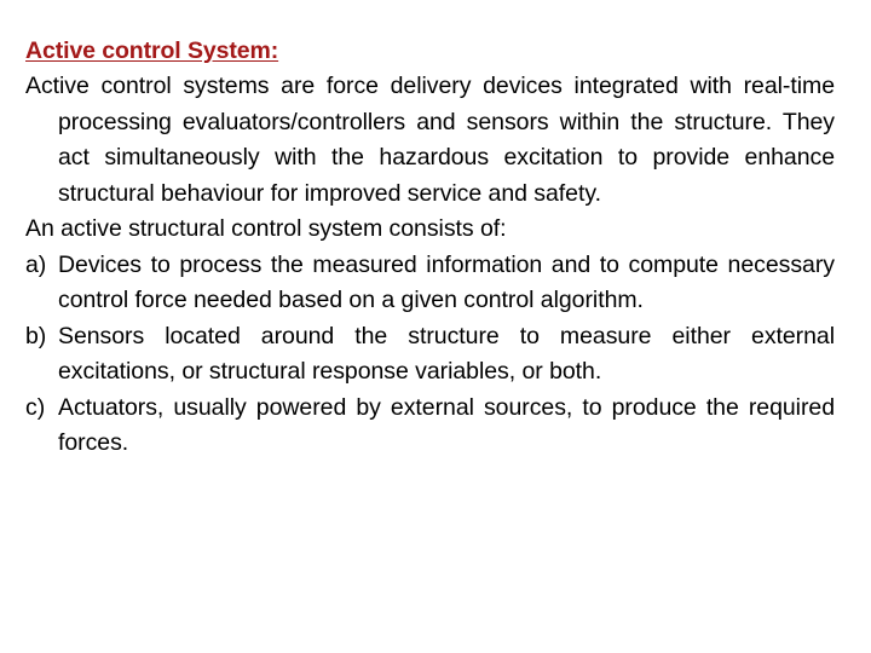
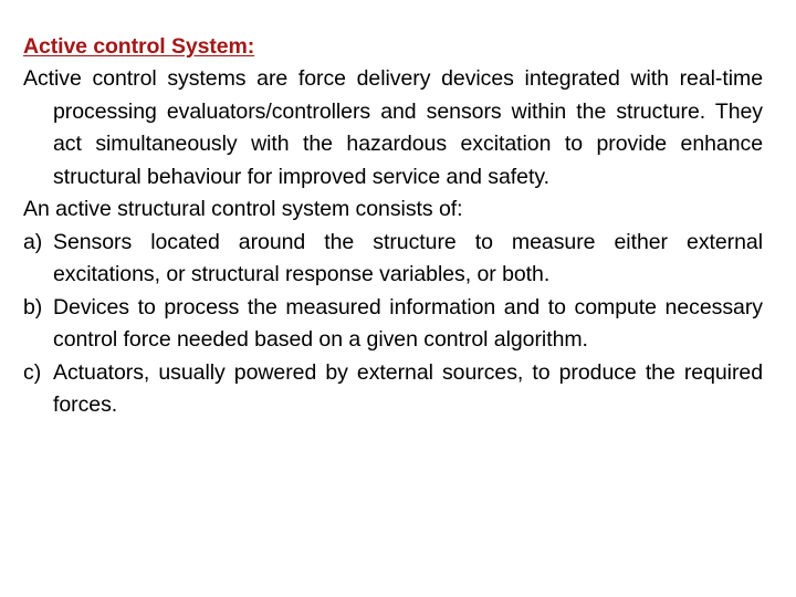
  Active control System:
  Active control systems are force delivery devices integrated with real-time processing evaluators/controllers and sensors within the structure. They act simultaneously with the hazardous excitation to provide enhance structural behaviour for improved service and safety.
  An active structural control system consists of:
  a)
- Devices to process the measured information and to compute necessary control force needed based on a given control algorithm.
+ Sensors located around the structure to measure either external excitations, or structural response variables, or both.
  b)
- Sensors located around the structure to measure either external excitations, or structural response variables, or both.
+ Devices to process the measured information and to compute necessary control force needed based on a given control algorithm.
  c)
  Actuators, usually powered by external sources, to produce the required forces.
